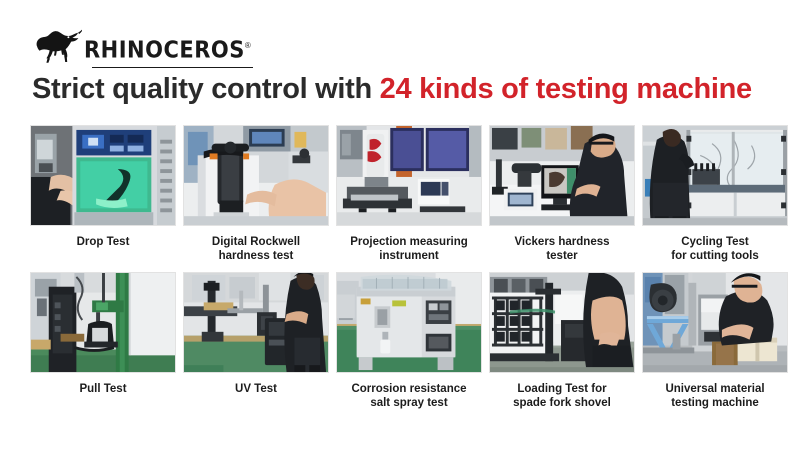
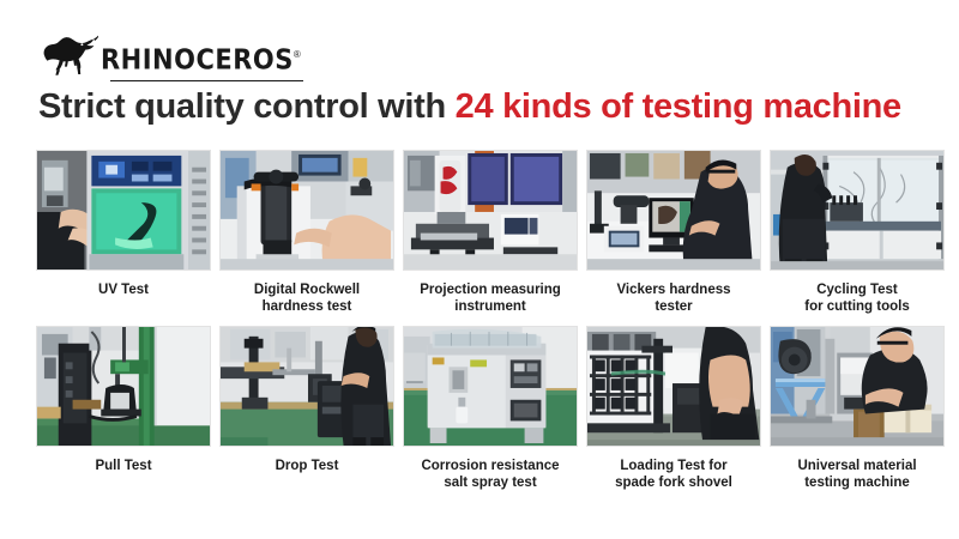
  RHINOCEROS®
  Strict quality control with 24 kinds of testing machine
- Drop Test
+ UV Test
  Digital Rockwell
  hardness test
  Projection measuring
  instrument
  Vickers hardness
  tester
  Cycling Test
  for cutting tools
  Pull Test
- UV Test
+ Drop Test
  Corrosion resistance
  salt spray test
  Loading Test for
  spade fork shovel
  Universal material
  testing machine
